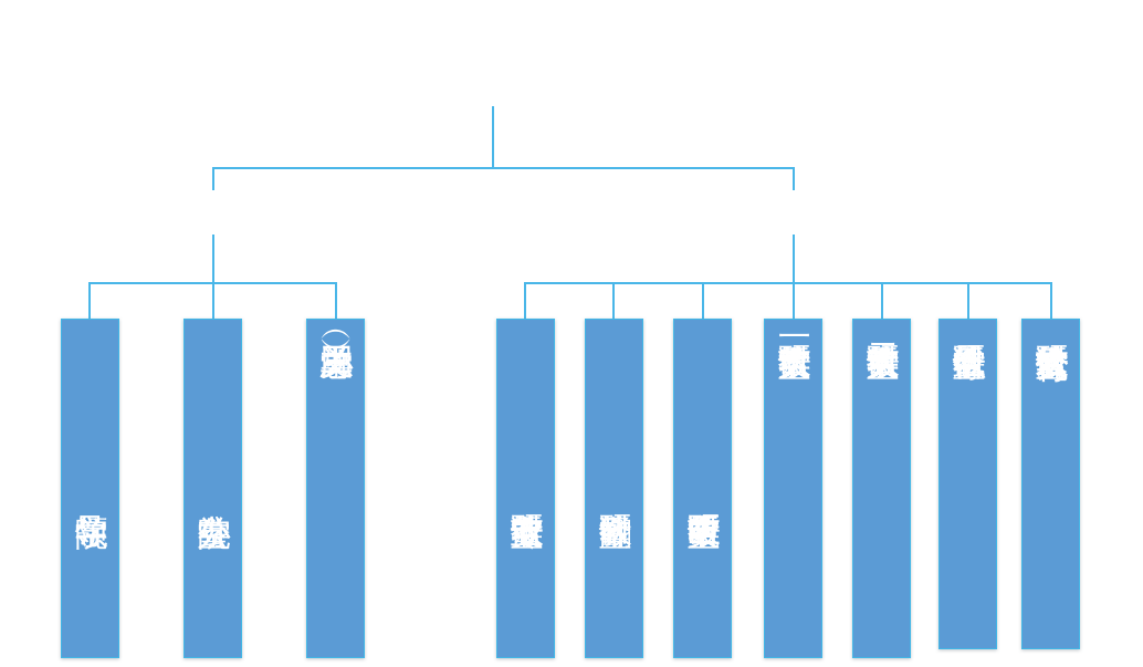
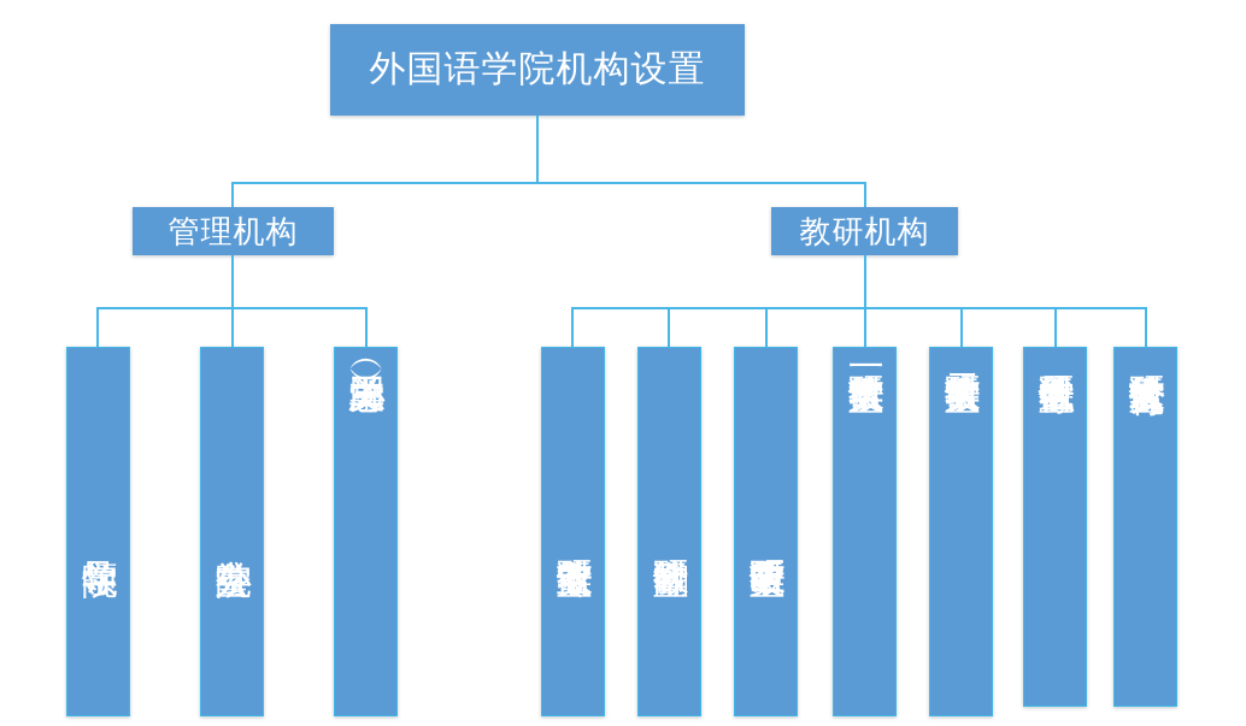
+ 外国语学院机构设置
+ 管理机构
+ 教研机构
